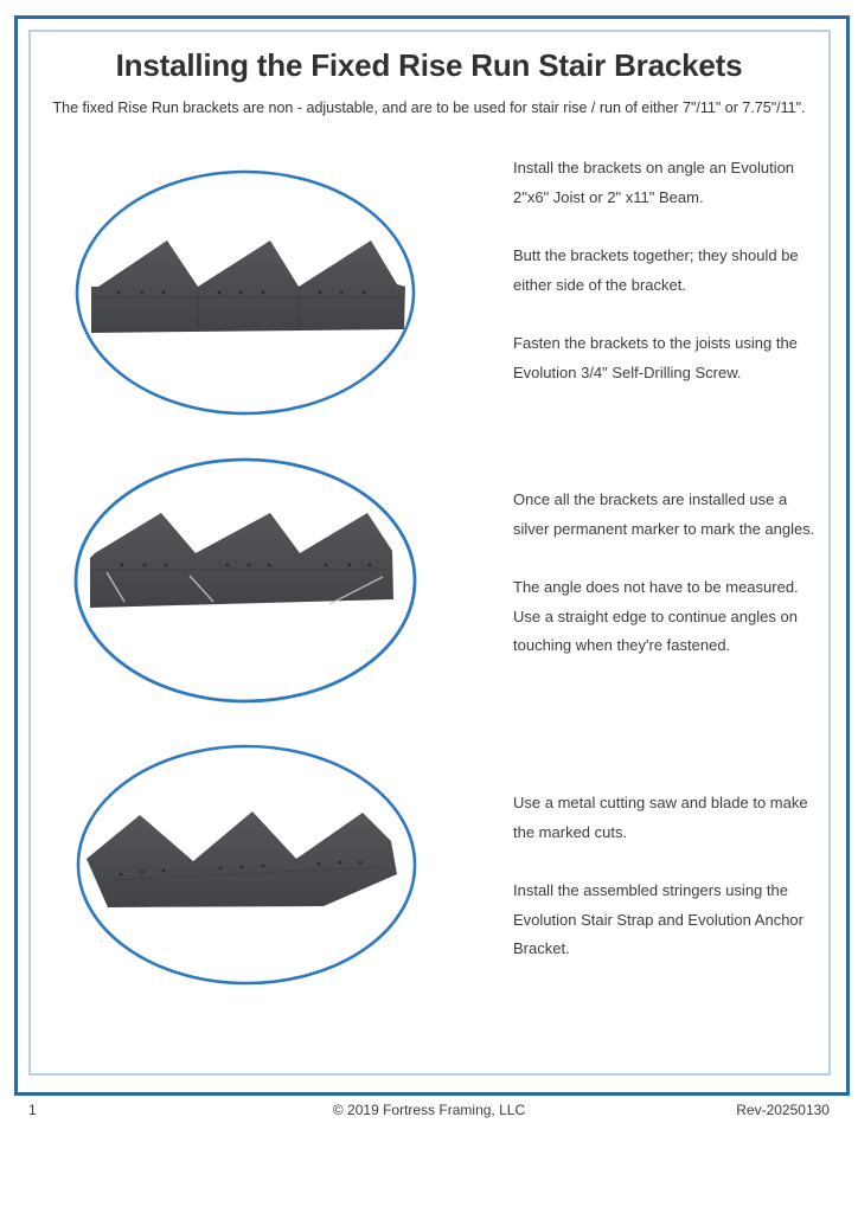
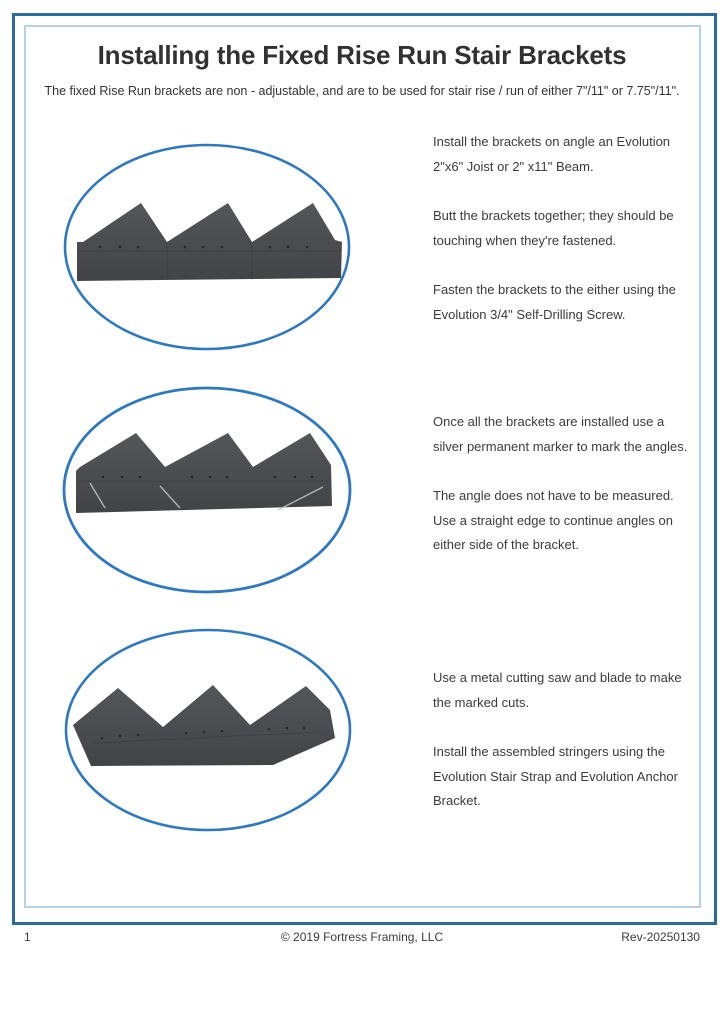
  Installing the Fixed Rise Run Stair Brackets
  The fixed Rise Run brackets are non - adjustable, and are to be used for stair rise / run of either 7"/11" or 7.75"/11".
  Install the brackets on angle an Evolution
  2"x6" Joist or 2" x11" Beam.
  Butt the brackets together; they should be
- either side of the bracket.
+ touching when they're fastened.
- Fasten the brackets to the joists using the
+ Fasten the brackets to the either using the
  Evolution 3/4" Self-Drilling Screw.
  Once all the brackets are installed use a
  silver permanent marker to mark the angles.
  The angle does not have to be measured.
  Use a straight edge to continue angles on
- touching when they're fastened.
+ either side of the bracket.
  Use a metal cutting saw and blade to make
  the marked cuts.
  Install the assembled stringers using the
  Evolution Stair Strap and Evolution Anchor
  Bracket.
  1
  © 2019 Fortress Framing, LLC
  Rev-20250130
